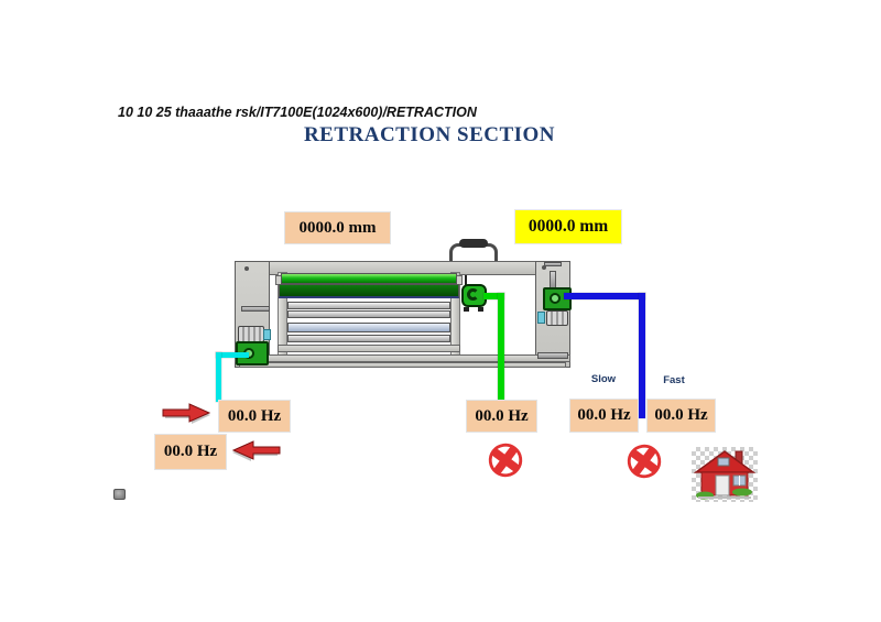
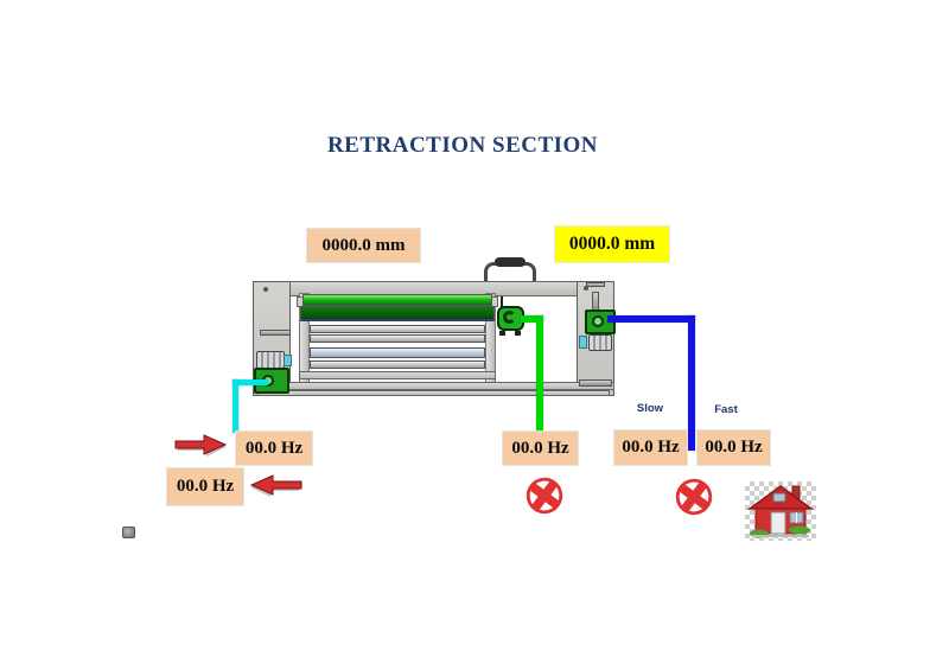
- 10 10 25 thaaathe rsk/IT7100E(1024x600)/RETRACTION
  RETRACTION SECTION
  0000.0 mm
  0000.0 mm
  00.0 Hz
  00.0 Hz
  00.0 Hz
  Slow
  Fast
  00.0 Hz
  00.0 Hz
